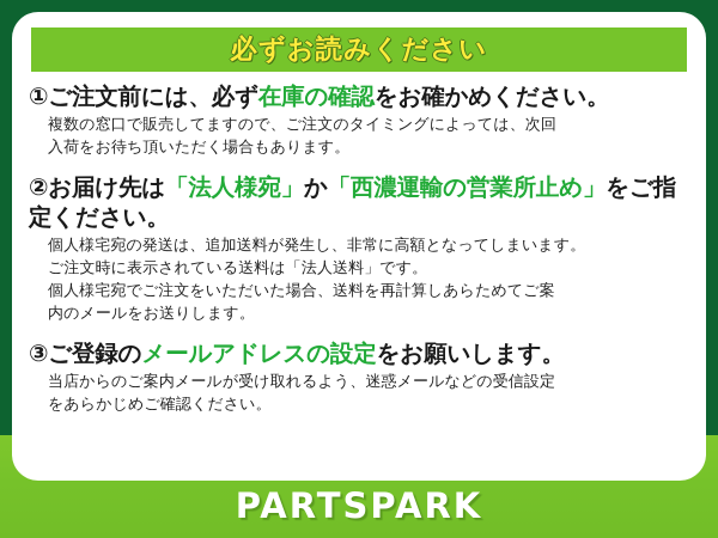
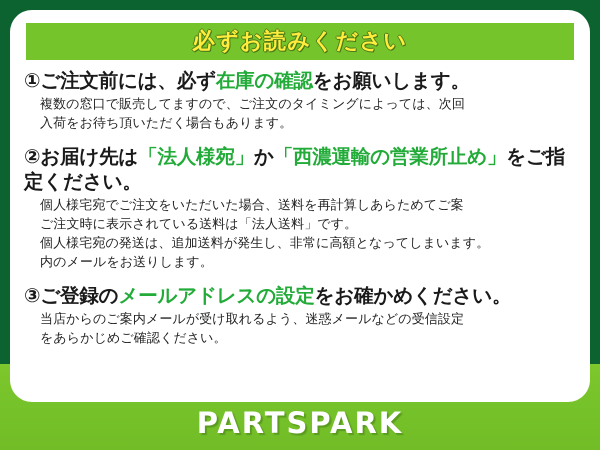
  必ずお読みください
- ①ご注文前には、必ず在庫の確認をお確かめください。
+ ①ご注文前には、必ず在庫の確認をお願いします。
  複数の窓口で販売してますので、ご注文のタイミングによっては、次回
  入荷をお待ち頂いただく場合もあります。
  ②お届け先は「法人様宛」か「西濃運輸の営業所止め」をご指定ください。
- 個人様宅宛の発送は、追加送料が発生し、非常に高額となってしまいます。
+ 個人様宅宛でご注文をいただいた場合、送料を再計算しあらためてご案
  ご注文時に表示されている送料は「法人送料」です。
- 個人様宅宛でご注文をいただいた場合、送料を再計算しあらためてご案
+ 個人様宅宛の発送は、追加送料が発生し、非常に高額となってしまいます。
  内のメールをお送りします。
- ③ご登録のメールアドレスの設定をお願いします。
+ ③ご登録のメールアドレスの設定をお確かめください。
  当店からのご案内メールが受け取れるよう、迷惑メールなどの受信設定
  をあらかじめご確認ください。
  PARTSPARK
